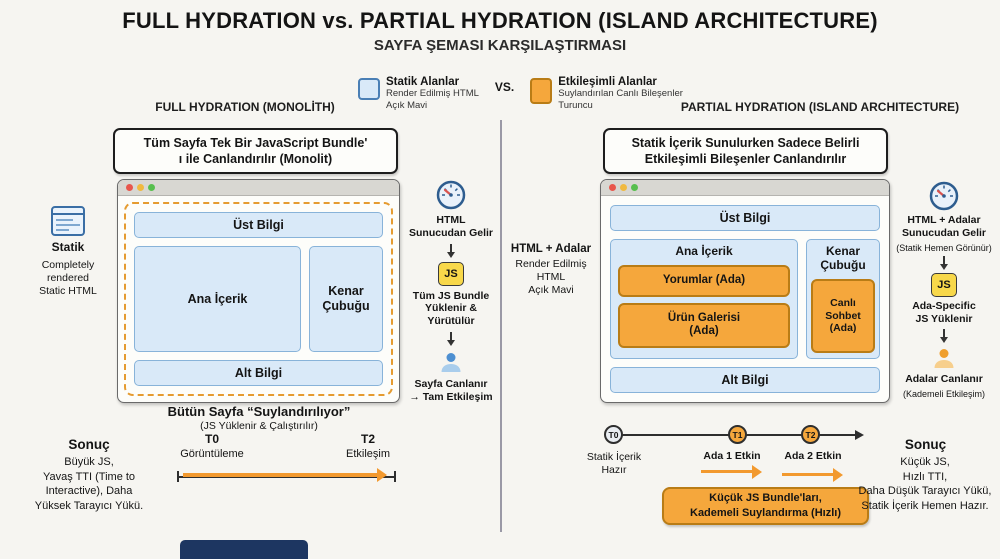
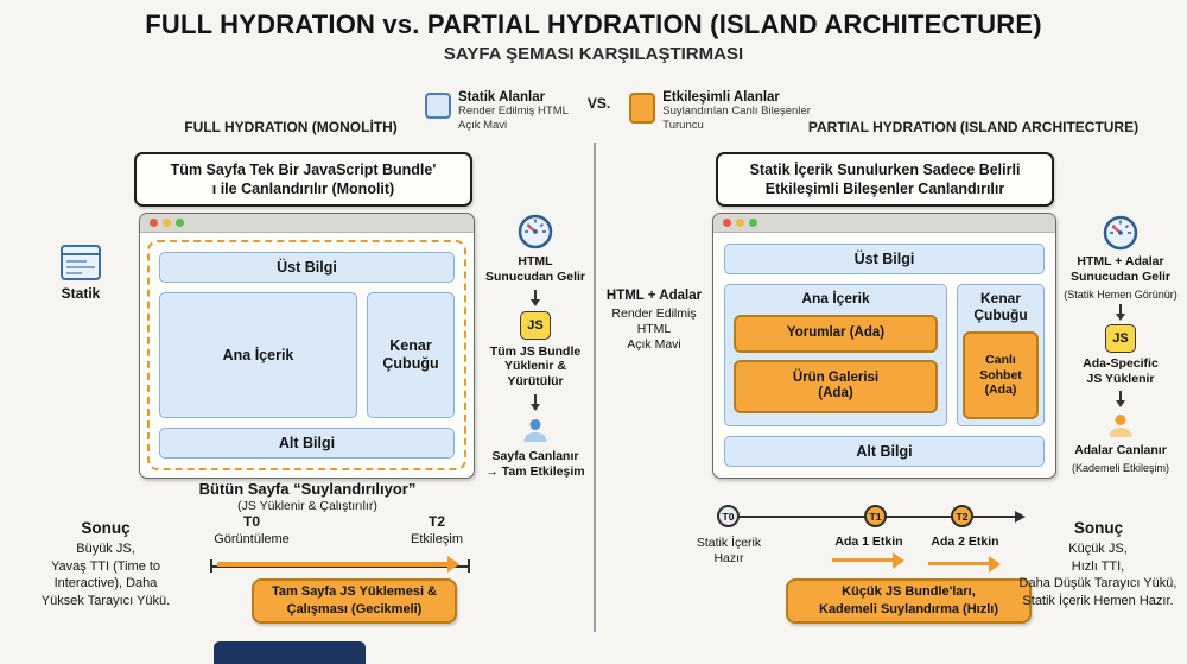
  FULL HYDRATION vs. PARTIAL HYDRATION (ISLAND ARCHITECTURE)
  SAYFA ŞEMASI KARŞILAŞTIRMASI
  Statik Alanlar
  Render Edilmiş HTML
  Açık Mavi
  VS.
  Etkileşimli Alanlar
  Suylandırılan Canlı Bileşenler
  Turuncu
  FULL HYDRATION (MONOLİTH)
  PARTIAL HYDRATION (ISLAND ARCHITECTURE)
  Tüm Sayfa Tek Bir JavaScript Bundle'
  ı ile Canlandırılır (Monolit)
  Statik İçerik Sunulurken Sadece Belirli
  Etkileşimli Bileşenler Canlandırılır
  Statik
- Completely
- rendered
- Static HTML
  Üst Bilgi
  Ana İçerik
  Kenar
  Çubuğu
  Alt Bilgi
  HTML
  Sunucudan Gelir
  JS
  Tüm JS Bundle
  Yüklenir &
  Yürütülür
  Sayfa Canlanır
  → Tam Etkileşim
  Bütün Sayfa “Suylandırılıyor”
  (JS Yüklenir & Çalıştırılır)
  T0
  Görüntüleme
  T2
  Etkileşim
+ Tam Sayfa JS Yüklemesi &
+ Çalışması (Gecikmeli)
  Sonuç
  Büyük JS,
  Yavaş TTI (Time to
  Interactive), Daha
  Yüksek Tarayıcı Yükü.
  HTML + Adalar
  Render Edilmiş
  HTML
  Açık Mavi
  Üst Bilgi
  Ana İçerik
  Yorumlar (Ada)
  Ürün Galerisi
  (Ada)
  Kenar
  Çubuğu
  Canlı
  Sohbet
  (Ada)
  Alt Bilgi
  HTML + Adalar
  Sunucudan Gelir
  (Statik Hemen Görünür)
  JS
  Ada-Specific
  JS Yüklenir
  Adalar Canlanır
  (Kademeli Etkileşim)
  T0
  T1
  T2
  Statik İçerik
  Hazır
  Ada 1 Etkin
  Ada 2 Etkin
  Küçük JS Bundle'ları,
  Kademeli Suylandırma (Hızlı)
  Sonuç
  Küçük JS,
  Hızlı TTI,
  Daha Düşük Tarayıcı Yükü,
  Statik İçerik Hemen Hazır.
